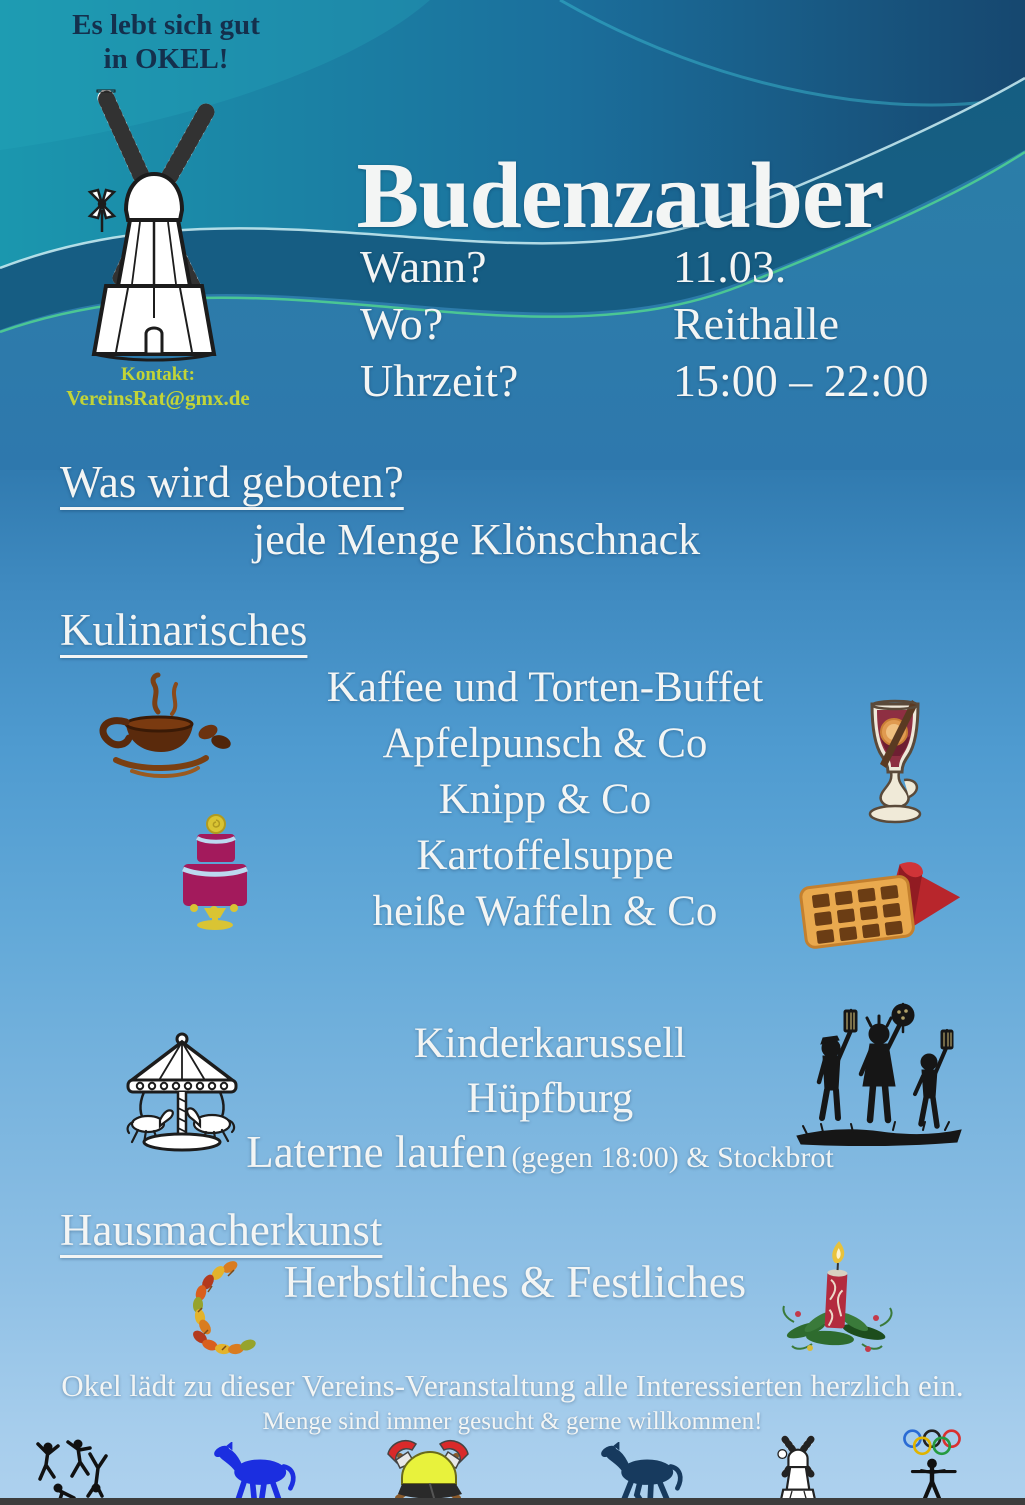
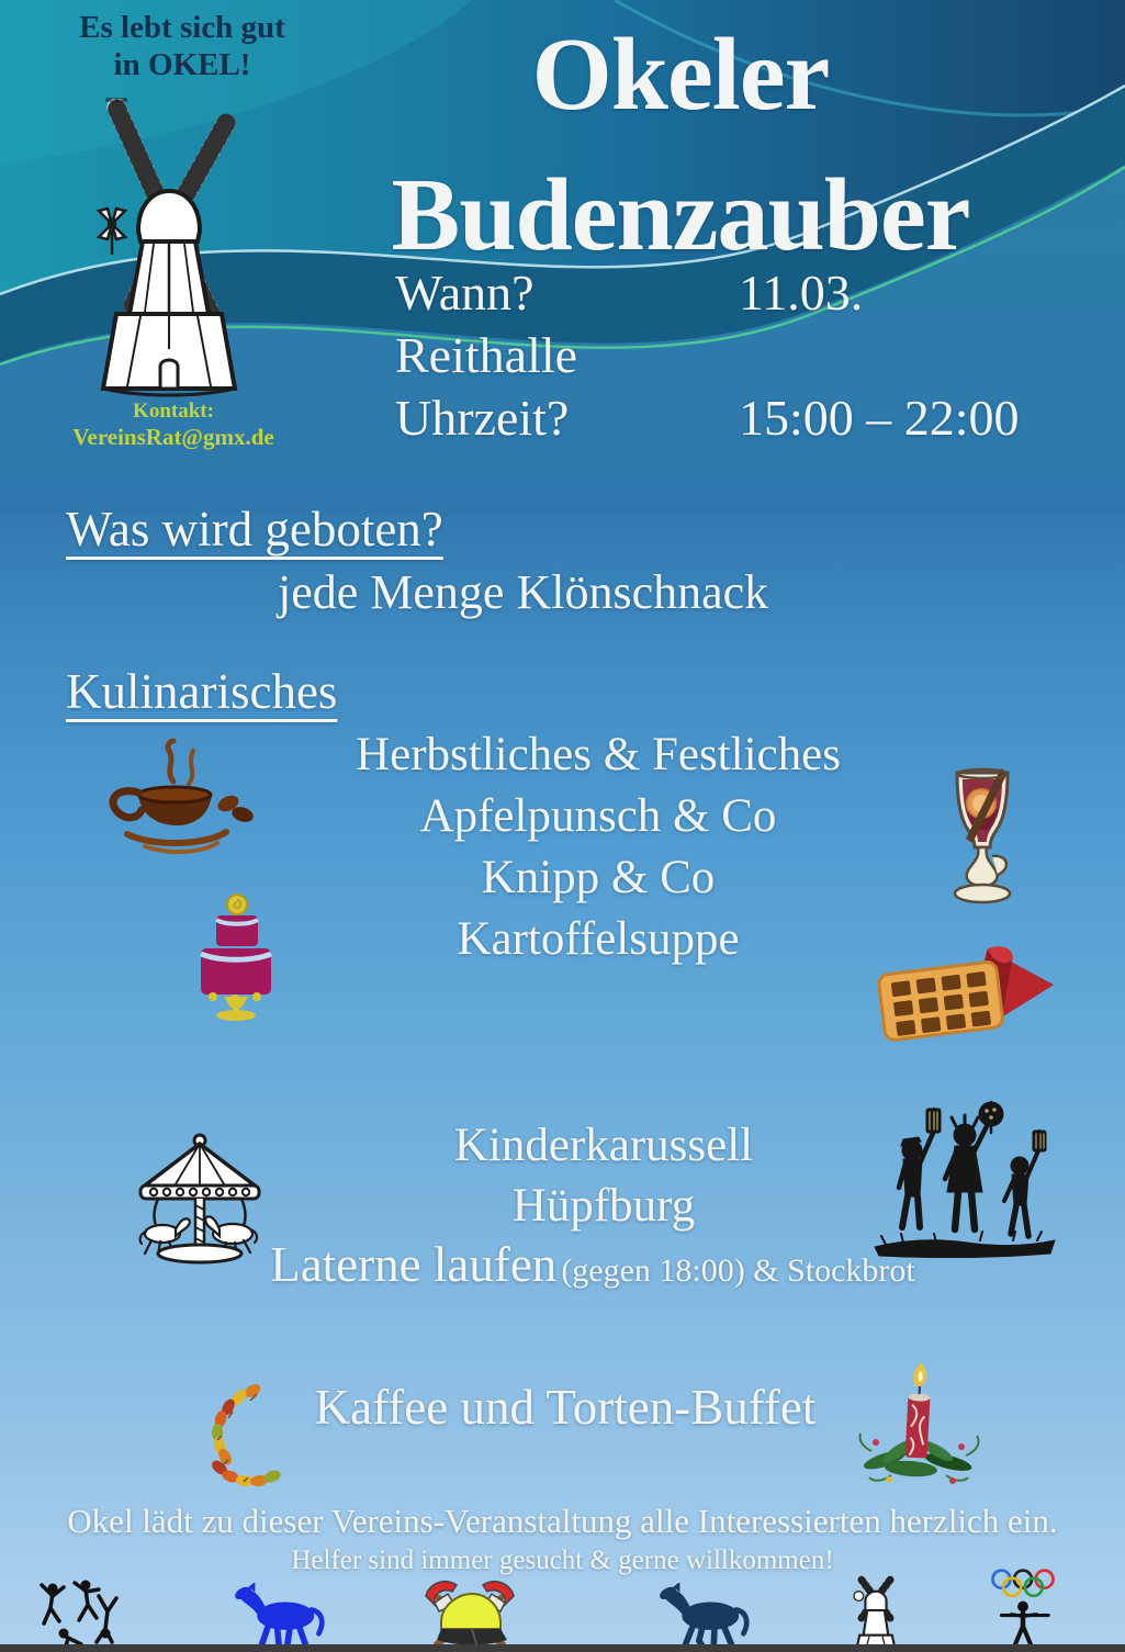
  Es lebt sich gut
  in OKEL!
  Kontakt:
  VereinsRat@gmx.de
+ Okeler
  Budenzauber
  Wann?
  11.03.
- Wo?
  Reithalle
  Uhrzeit?
  15:00 – 22:00
  Was wird geboten?
  jede Menge Klönschnack
  Kulinarisches
- Kaffee und Torten-Buffet
+ Herbstliches & Festliches
  Apfelpunsch & Co
  Knipp & Co
  Kartoffelsuppe
- heiße Waffeln & Co
  Kinderkarussell
  Hüpfburg
  Laterne laufen (gegen 18:00) & Stockbrot
- Hausmacherkunst
- Herbstliches & Festliches
+ Kaffee und Torten-Buffet
  Okel lädt zu dieser Vereins-Veranstaltung alle Interessierten herzlich ein.
- Menge sind immer gesucht & gerne willkommen!
+ Helfer sind immer gesucht & gerne willkommen!
